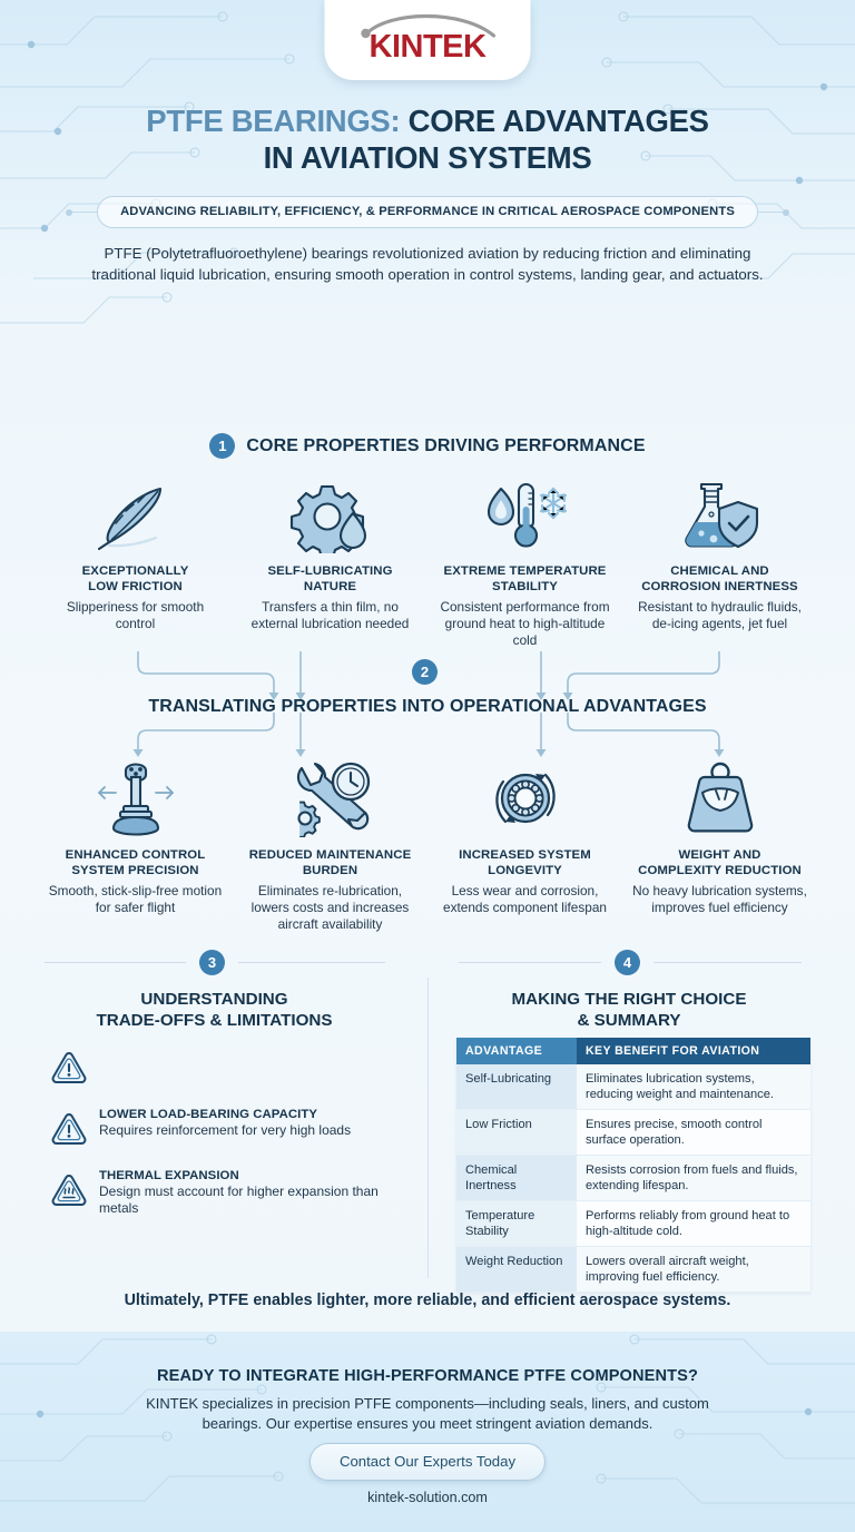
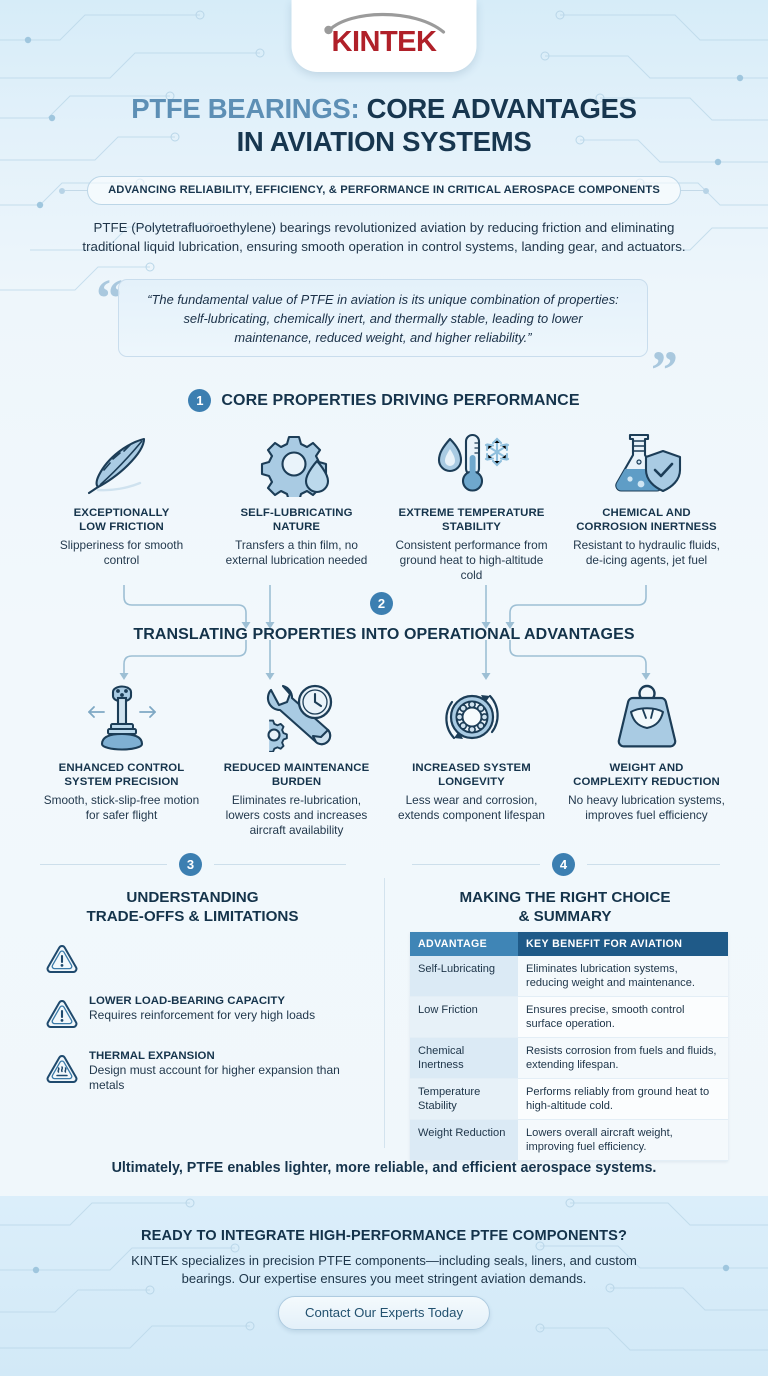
  KINTEK
  PTFE BEARINGS: CORE ADVANTAGES
  IN AVIATION SYSTEMS
  ADVANCING RELIABILITY, EFFICIENCY, & PERFORMANCE IN CRITICAL AEROSPACE COMPONENTS
  PTFE (Polytetrafluoroethylene) bearings revolutionized aviation by reducing friction and eliminating traditional liquid lubrication, ensuring smooth operation in control systems, landing gear, and actuators.
+ “
+ “The fundamental value of PTFE in aviation is its unique combination of properties: self-lubricating, chemically inert, and thermally stable, leading to lower maintenance, reduced weight, and higher reliability.”
+ ”
  1
  CORE PROPERTIES DRIVING PERFORMANCE
  EXCEPTIONALLY
  LOW FRICTION
  Slipperiness for smooth control
  SELF-LUBRICATING
  NATURE
  Transfers a thin film, no external lubrication needed
  EXTREME TEMPERATURE
  STABILITY
  Consistent performance from ground heat to high-altitude cold
  CHEMICAL AND
  CORROSION INERTNESS
  Resistant to hydraulic fluids, de-icing agents, jet fuel
  2
  TRANSLATING PROPERTIES INTO OPERATIONAL ADVANTAGES
  ENHANCED CONTROL
  SYSTEM PRECISION
  Smooth, stick-slip-free motion for safer flight
  REDUCED MAINTENANCE
  BURDEN
  Eliminates re-lubrication, lowers costs and increases aircraft availability
  INCREASED SYSTEM
  LONGEVITY
  Less wear and corrosion, extends component lifespan
  WEIGHT AND
  COMPLEXITY REDUCTION
  No heavy lubrication systems, improves fuel efficiency
  3
  4
  UNDERSTANDING
  TRADE-OFFS & LIMITATIONS
  MAKING THE RIGHT CHOICE
  & SUMMARY
  LOWER LOAD-BEARING CAPACITY
  Requires reinforcement for very high loads
  THERMAL EXPANSION
  Design must account for higher expansion than metals
  ADVANTAGE	KEY BENEFIT FOR AVIATION
  Self-Lubricating	Eliminates lubrication systems, reducing weight and maintenance.
  Low Friction	Ensures precise, smooth control surface operation.
  Chemical Inertness	Resists corrosion from fuels and fluids, extending lifespan.
  Temperature Stability	Performs reliably from ground heat to high-altitude cold.
  Weight Reduction	Lowers overall aircraft weight, improving fuel efficiency.
  Ultimately, PTFE enables lighter, more reliable, and efficient aerospace systems.
  READY TO INTEGRATE HIGH-PERFORMANCE PTFE COMPONENTS?
  KINTEK specializes in precision PTFE components—including seals, liners, and custom bearings. Our expertise ensures you meet stringent aviation demands.
  Contact Our Experts Today
- kintek-solution.com
